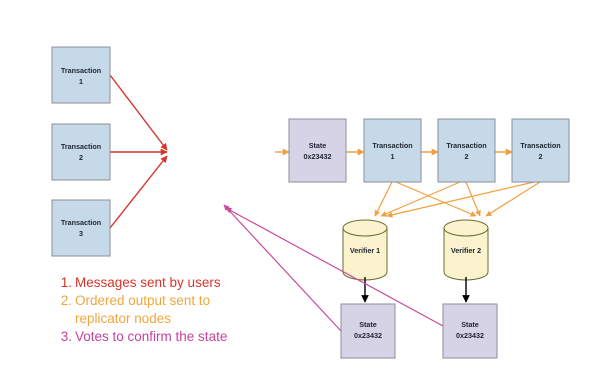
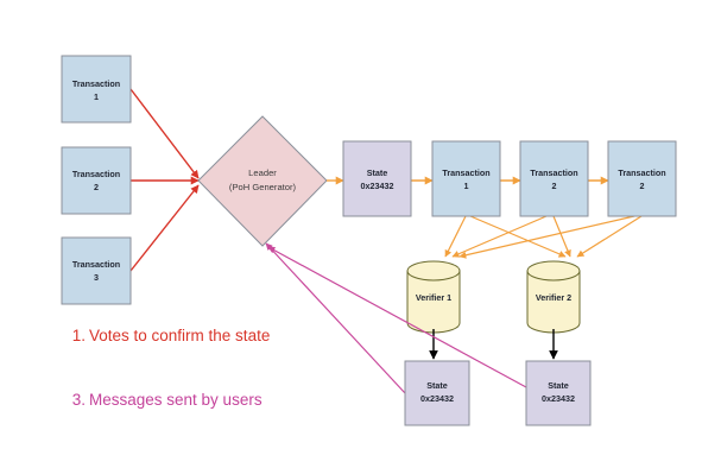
  Transaction
  1
  Transaction
  2
  Transaction
  3
+ Leader
+ (PoH Generator)
  State
  0x23432
  Transaction
  1
  Transaction
  2
  Transaction
  2
  Verifier 1
  Verifier 2
  State
  0x23432
  State
  0x23432
  1.
- Messages sent by users
+ Votes to confirm the state
- 2.
- Ordered output sent to
- replicator nodes
  3.
- Votes to confirm the state
+ Messages sent by users
